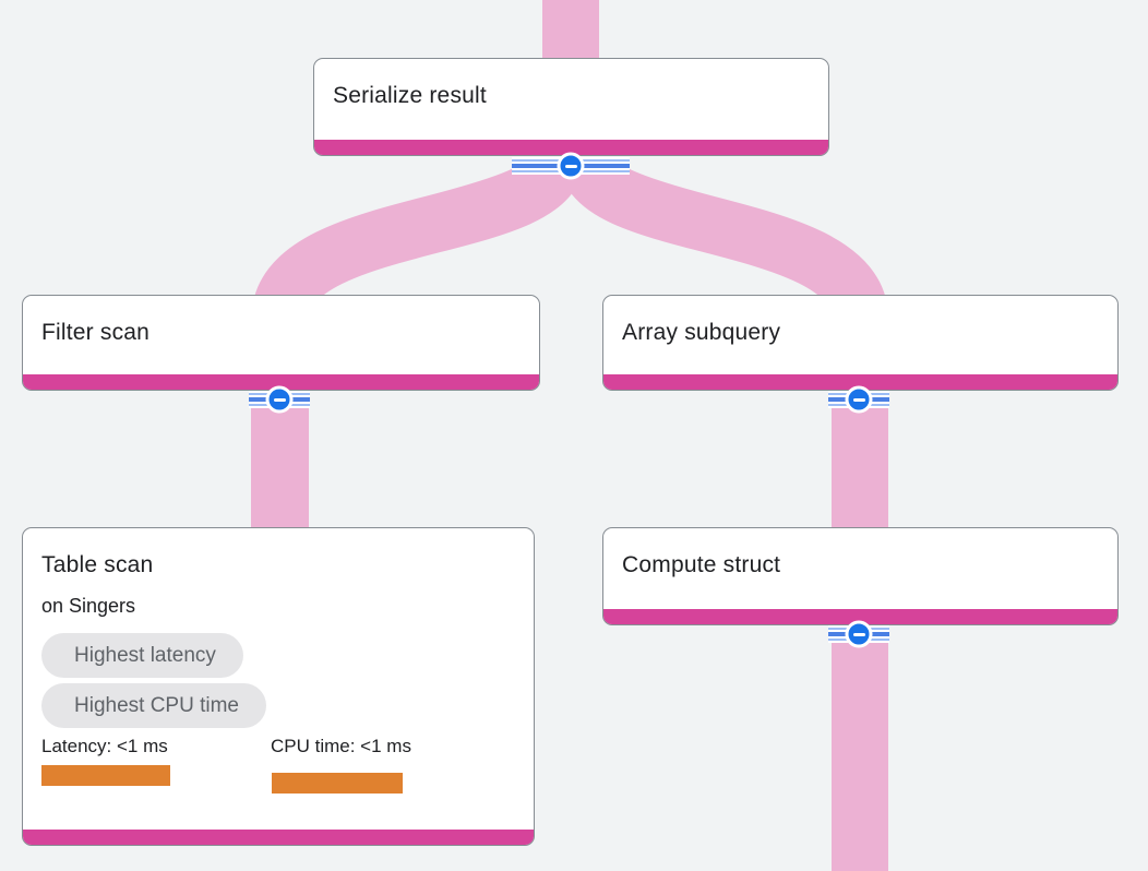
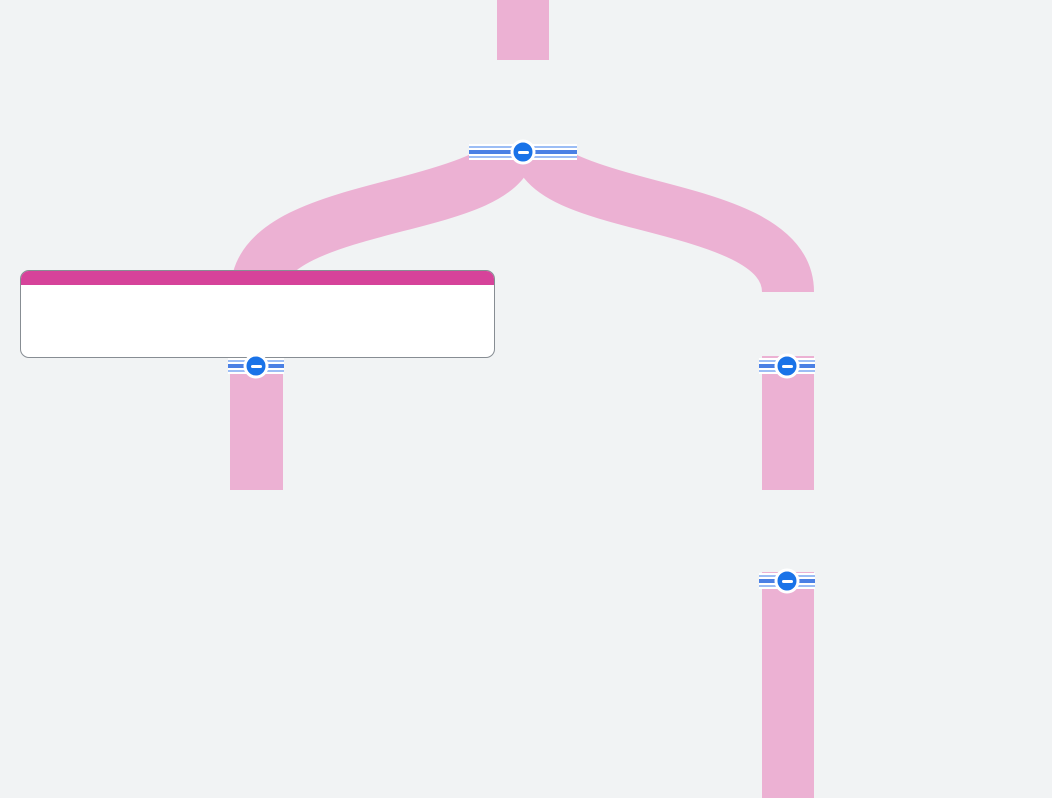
- Serialize result
- Filter scan
- Array subquery
- Table scan
- on Singers
- Highest latency
- Highest CPU time
- Latency: <1 ms
- CPU time: <1 ms
- Compute struct
